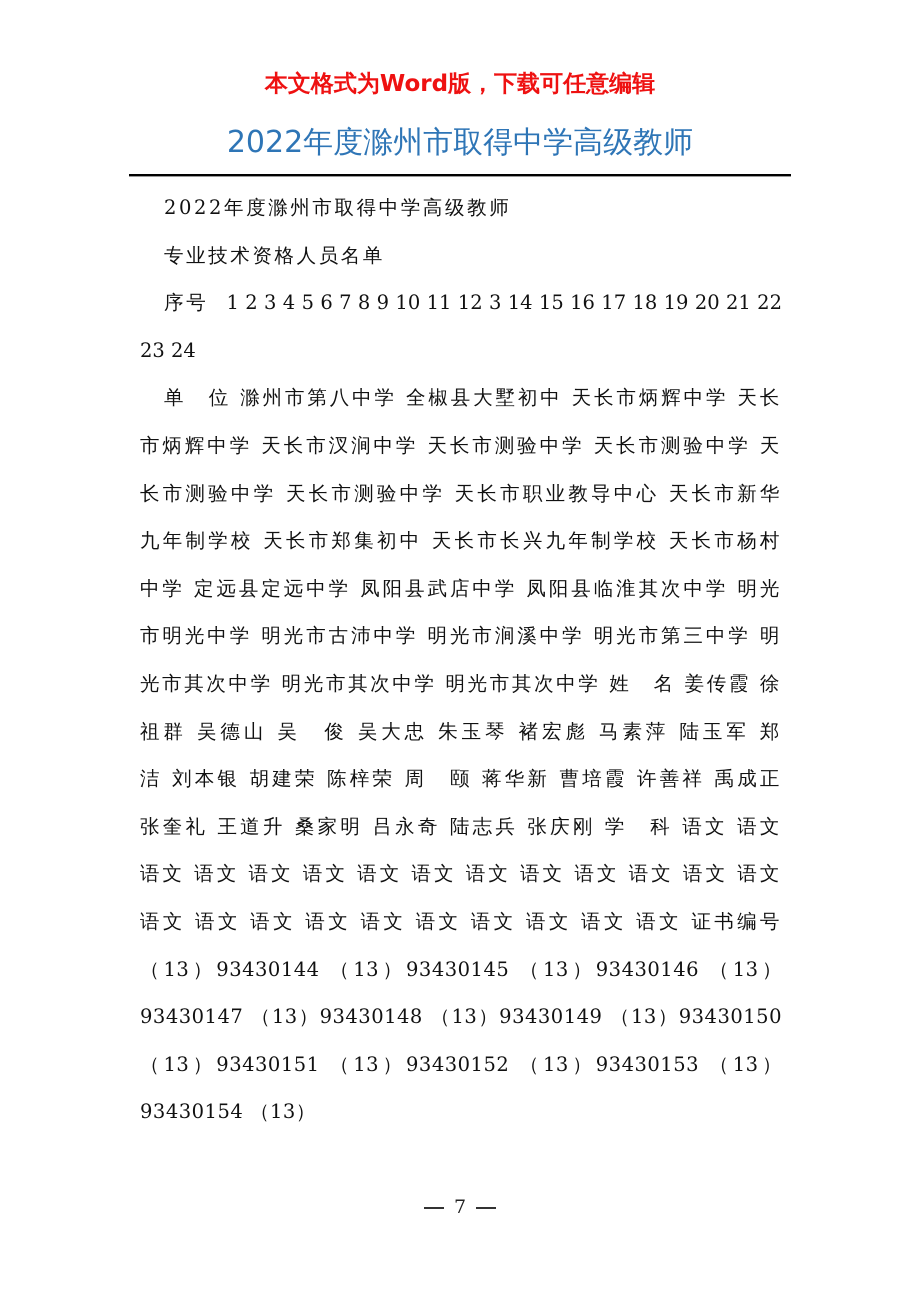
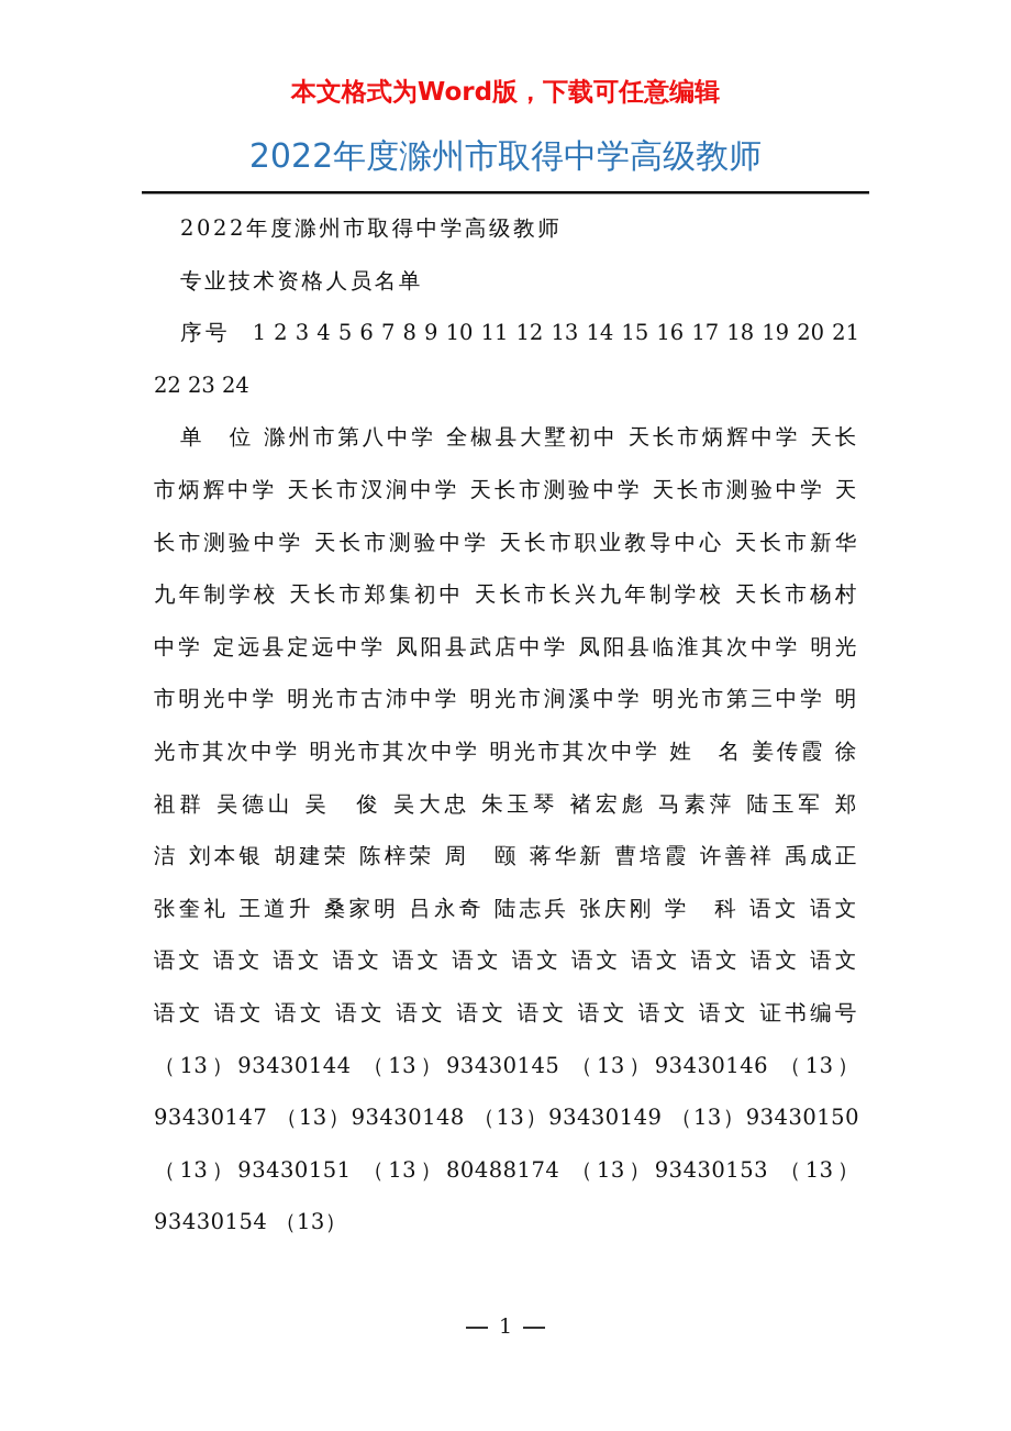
  本文格式为Word版，下载可任意编辑
  2022年度滁州市取得中学高级教师
  2022年度滁州市取得中学高级教师
  专业技术资格人员名单
- 序号 1 2 3 4 5 6 7 8 9 10 11 12 3 14 15 16 17 18 19 20 21 22 23 24
+ 序号 1 2 3 4 5 6 7 8 9 10 11 12 13 14 15 16 17 18 19 20 21 22 23 24
- 单 位 滁州市第八中学 全椒县大墅初中 天长市炳辉中学 天长市炳辉中学 天长市汊涧中学 天长市测验中学 天长市测验中学 天长市测验中学 天长市测验中学 天长市职业教导中心 天长市新华九年制学校 天长市郑集初中 天长市长兴九年制学校 天长市杨村中学 定远县定远中学 凤阳县武店中学 凤阳县临淮其次中学 明光市明光中学 明光市古沛中学 明光市涧溪中学 明光市第三中学 明光市其次中学 明光市其次中学 明光市其次中学 姓 名 姜传霞 徐祖群 吴德山 吴 俊 吴大忠 朱玉琴 褚宏彪 马素萍 陆玉军 郑 洁 刘本银 胡建荣 陈梓荣 周 颐 蒋华新 曹培霞 许善祥 禹成正 张奎礼 王道升 桑家明 吕永奇 陆志兵 张庆刚 学 科 语文 语文 语文 语文 语文 语文 语文 语文 语文 语文 语文 语文 语文 语文 语文 语文 语文 语文 语文 语文 语文 语文 语文 语文 证书编号 （13）93430144 （13）93430145 （13）93430146 （13）93430147 （13）93430148 （13）93430149 （13）93430150 （13）93430151 （13）93430152 （13）93430153 （13）93430154 （13）
+ 单 位 滁州市第八中学 全椒县大墅初中 天长市炳辉中学 天长市炳辉中学 天长市汊涧中学 天长市测验中学 天长市测验中学 天长市测验中学 天长市测验中学 天长市职业教导中心 天长市新华九年制学校 天长市郑集初中 天长市长兴九年制学校 天长市杨村中学 定远县定远中学 凤阳县武店中学 凤阳县临淮其次中学 明光市明光中学 明光市古沛中学 明光市涧溪中学 明光市第三中学 明光市其次中学 明光市其次中学 明光市其次中学 姓 名 姜传霞 徐祖群 吴德山 吴 俊 吴大忠 朱玉琴 褚宏彪 马素萍 陆玉军 郑 洁 刘本银 胡建荣 陈梓荣 周 颐 蒋华新 曹培霞 许善祥 禹成正 张奎礼 王道升 桑家明 吕永奇 陆志兵 张庆刚 学 科 语文 语文 语文 语文 语文 语文 语文 语文 语文 语文 语文 语文 语文 语文 语文 语文 语文 语文 语文 语文 语文 语文 语文 语文 证书编号 （13）93430144 （13）93430145 （13）93430146 （13）93430147 （13）93430148 （13）93430149 （13）93430150 （13）93430151 （13）80488174 （13）93430153 （13）93430154 （13）
- 7
+ 1
